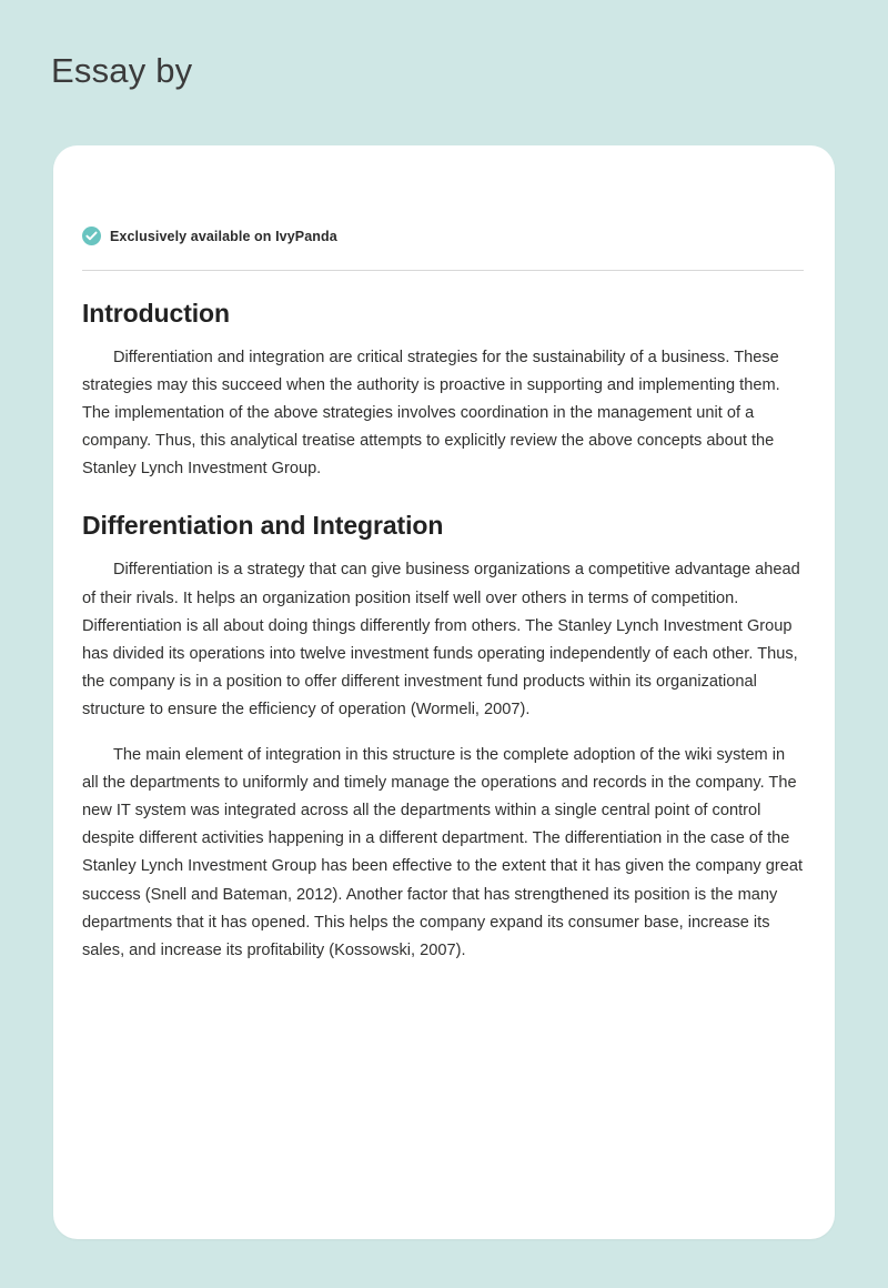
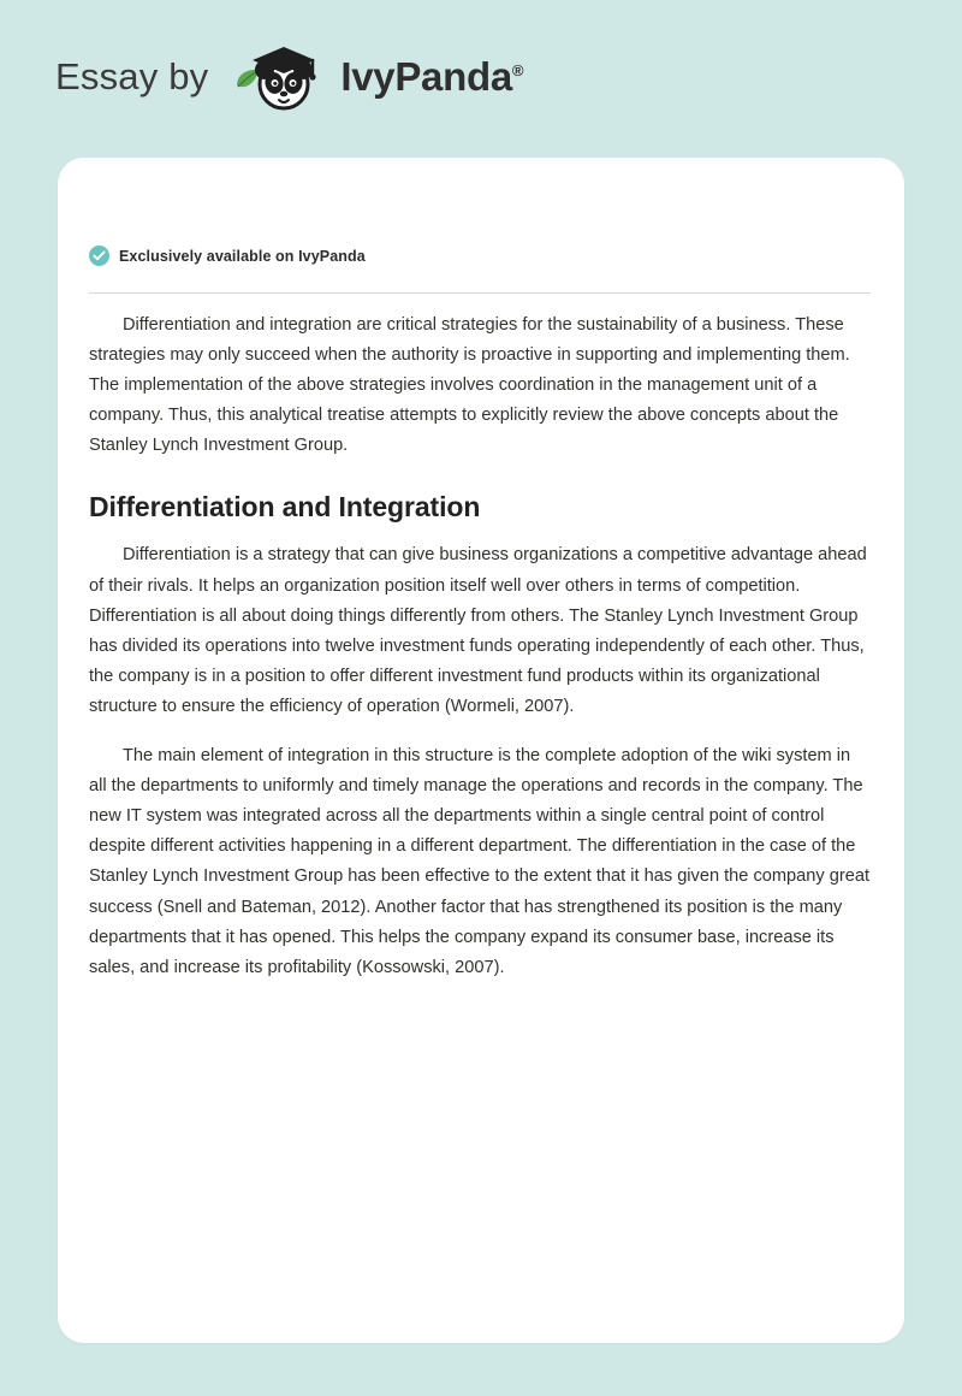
  Essay by
+ IvyPanda®
  Exclusively available on IvyPanda
- Introduction
- Differentiation and integration are critical strategies for the sustainability of a business. These strategies may this succeed when the authority is proactive in supporting and implementing them. The implementation of the above strategies involves coordination in the management unit of a company. Thus, this analytical treatise attempts to explicitly review the above concepts about the Stanley Lynch Investment Group.
+ Differentiation and integration are critical strategies for the sustainability of a business. These strategies may only succeed when the authority is proactive in supporting and implementing them. The implementation of the above strategies involves coordination in the management unit of a company. Thus, this analytical treatise attempts to explicitly review the above concepts about the Stanley Lynch Investment Group.
  Differentiation and Integration
  Differentiation is a strategy that can give business organizations a competitive advantage ahead of their rivals. It helps an organization position itself well over others in terms of competition. Differentiation is all about doing things differently from others. The Stanley Lynch Investment Group has divided its operations into twelve investment funds operating independently of each other. Thus, the company is in a position to offer different investment fund products within its organizational structure to ensure the efficiency of operation (Wormeli, 2007).
  The main element of integration in this structure is the complete adoption of the wiki system in all the departments to uniformly and timely manage the operations and records in the company. The new IT system was integrated across all the departments within a single central point of control despite different activities happening in a different department. The differentiation in the case of the Stanley Lynch Investment Group has been effective to the extent that it has given the company great success (Snell and Bateman, 2012). Another factor that has strengthened its position is the many departments that it has opened. This helps the company expand its consumer base, increase its sales, and increase its profitability (Kossowski, 2007).
